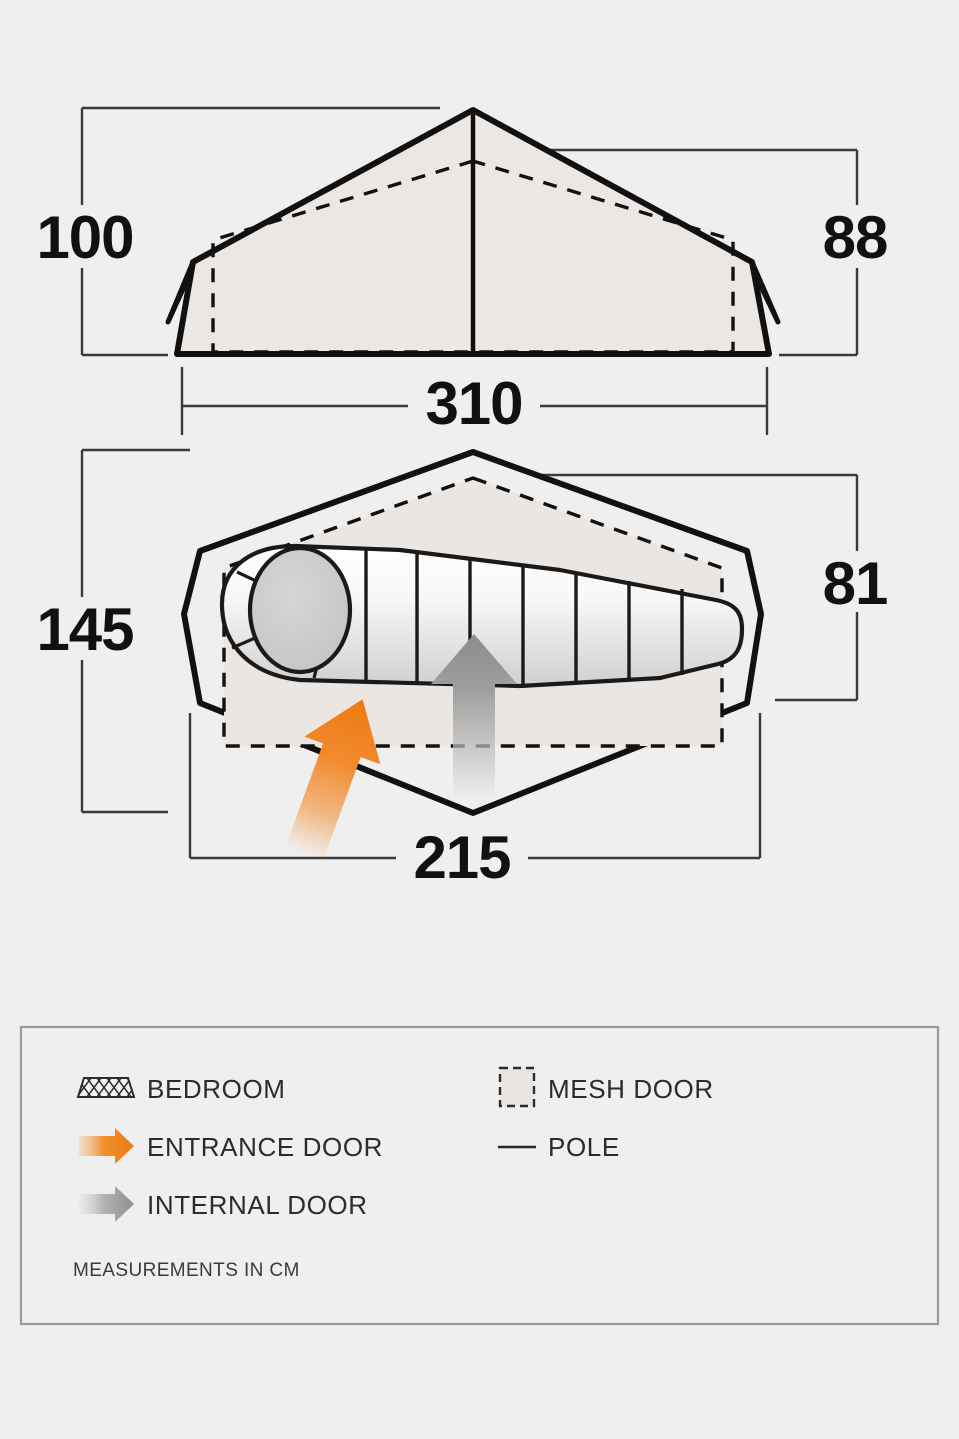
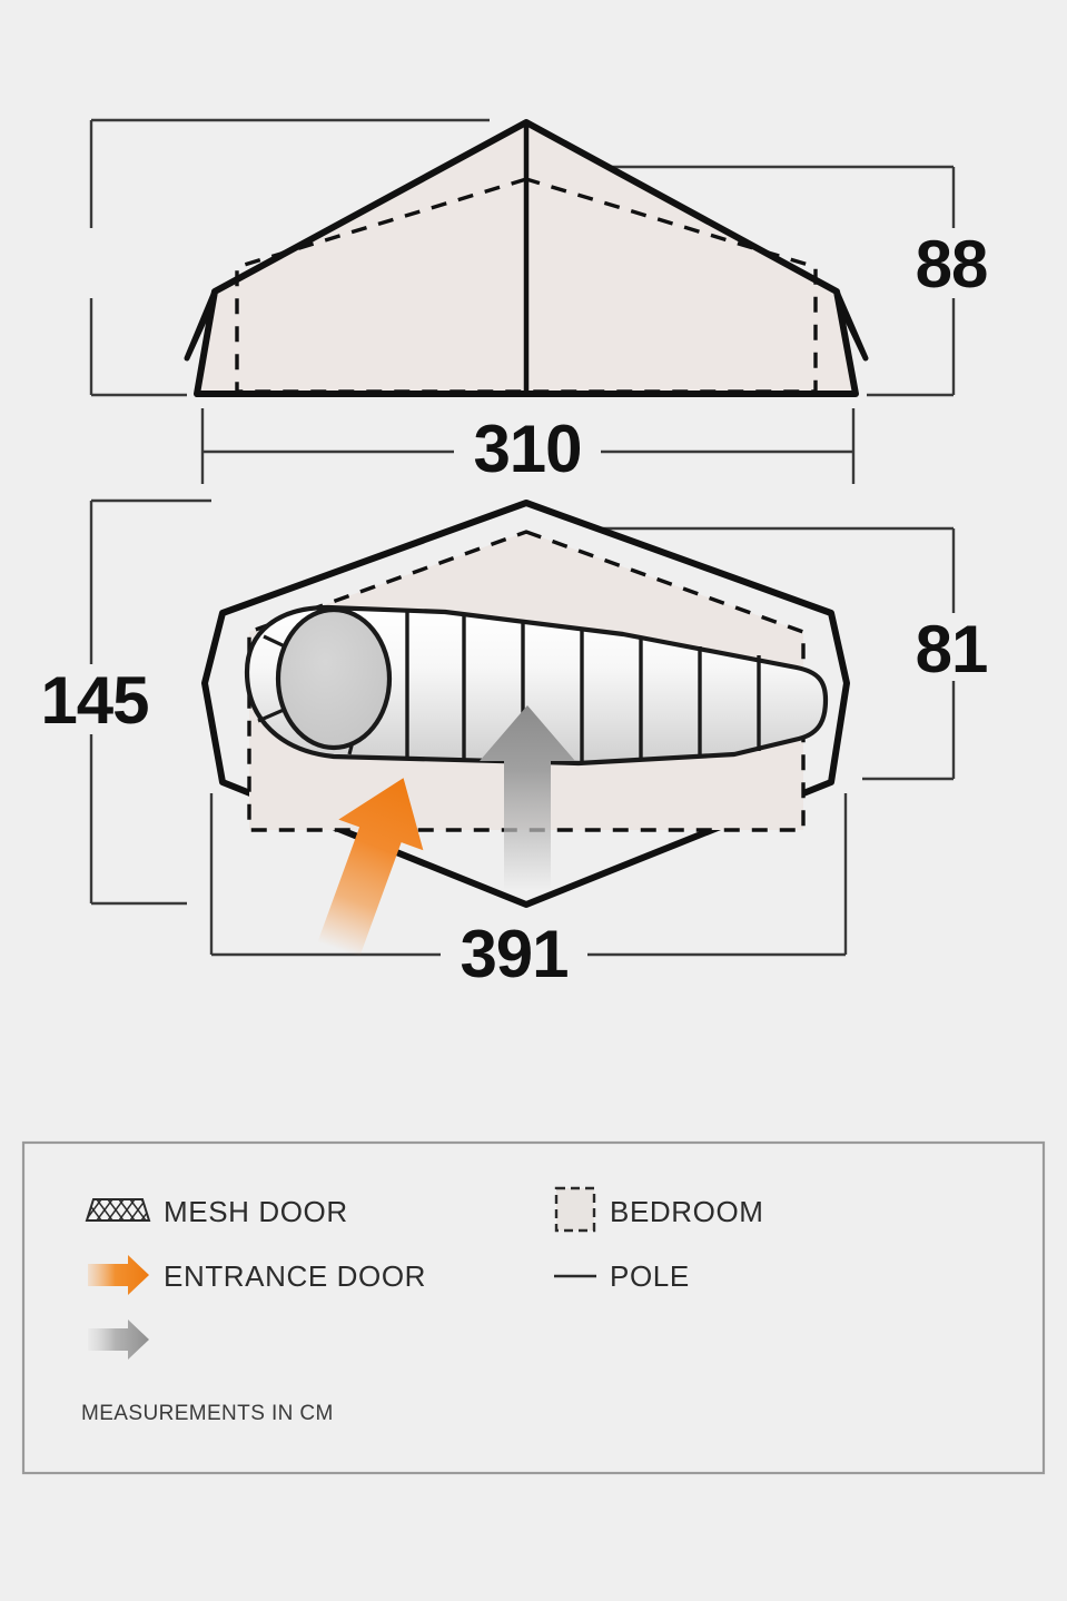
- 100
  88
  310
  145
  81
- 215
+ 391
- BEDROOM
+ MESH DOOR
  ENTRANCE DOOR
- INTERNAL DOOR
- MESH DOOR
+ BEDROOM
  POLE
  MEASUREMENTS IN CM
